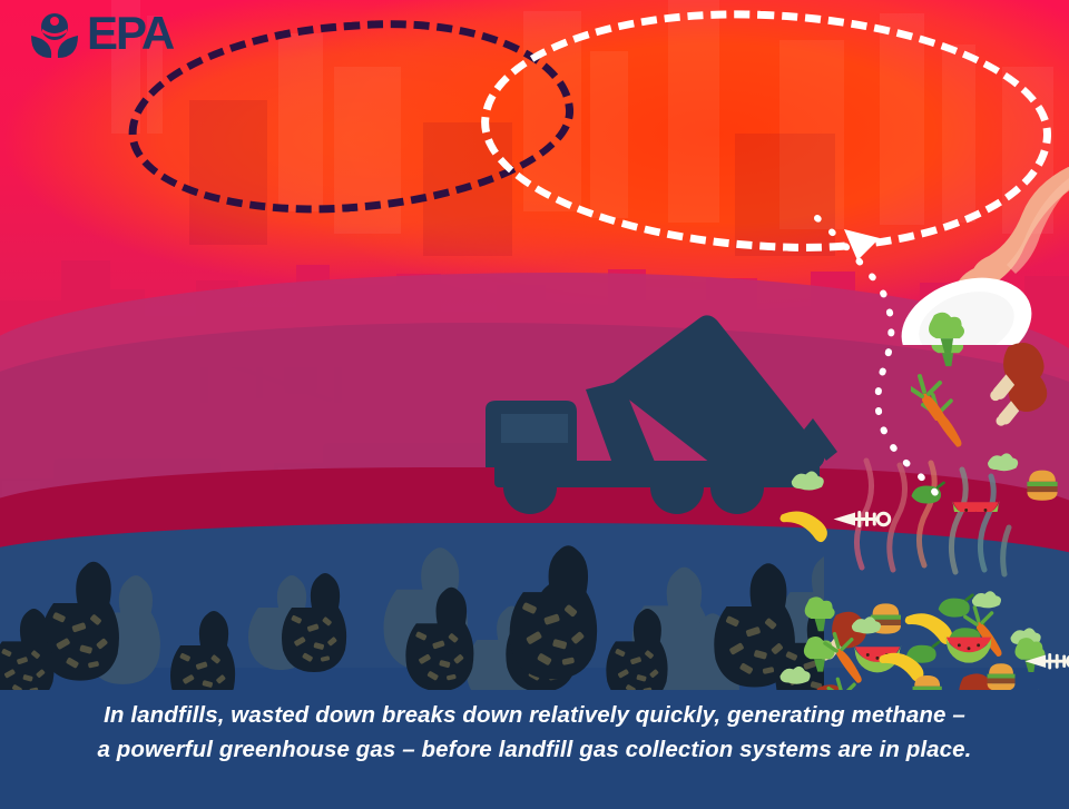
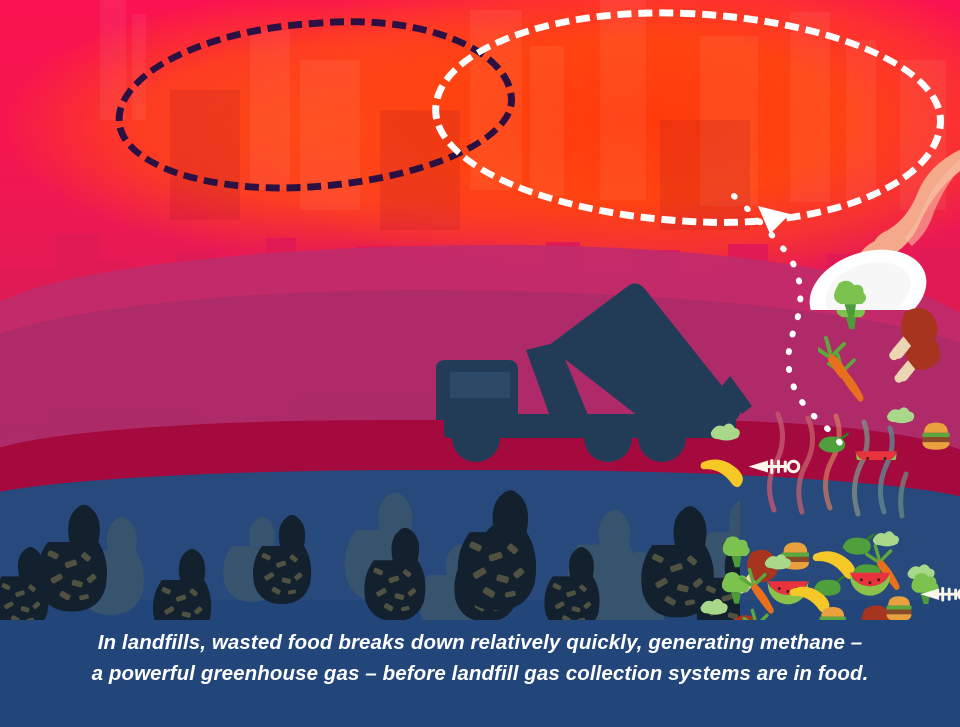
- EPA
- In landfills, wasted down breaks down relatively quickly, generating methane –
+ In landfills, wasted food breaks down relatively quickly, generating methane –
- a powerful greenhouse gas – before landfill gas collection systems are in place.
+ a powerful greenhouse gas – before landfill gas collection systems are in food.
